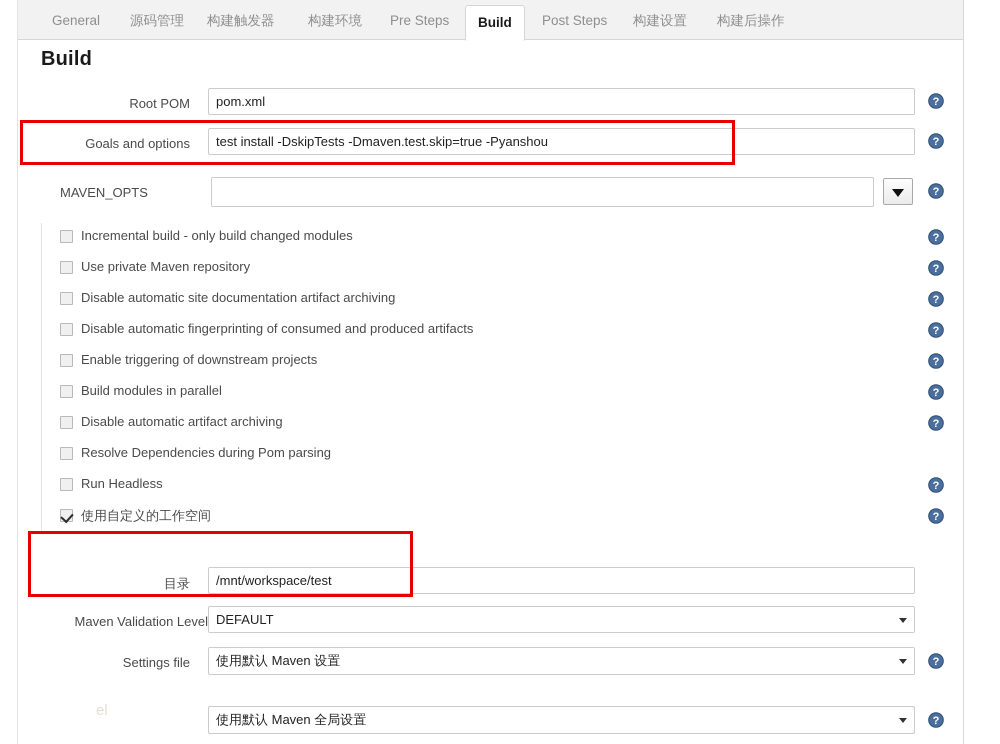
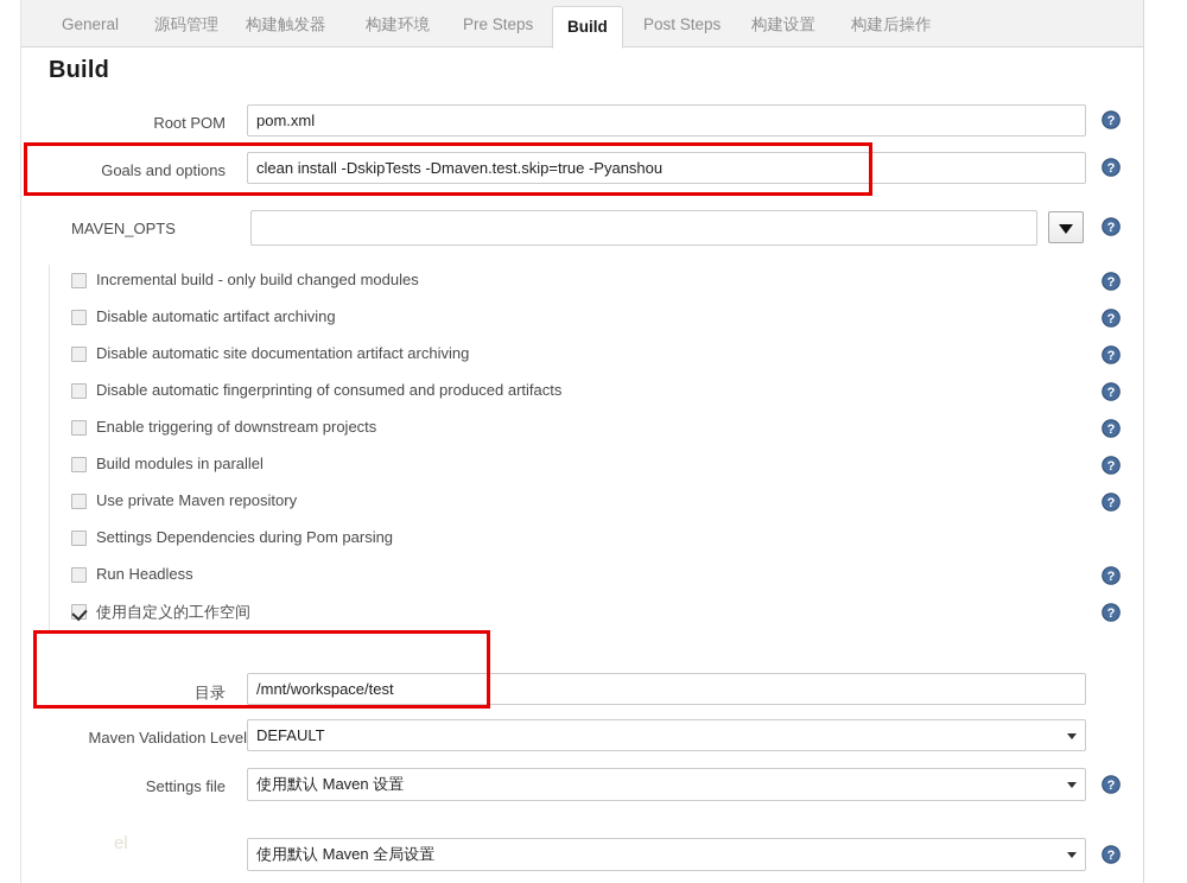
  General
  源码管理
  构建触发器
  构建环境
  Pre Steps
  Build
  Post Steps
  构建设置
  构建后操作
  Build
  Root POM
  pom.xml
  ?
  Goals and options
- test install -DskipTests -Dmaven.test.skip=true -Pyanshou
+ clean install -DskipTests -Dmaven.test.skip=true -Pyanshou
  ?
  MAVEN_OPTS
  ?
  Incremental build - only build changed modules
  ?
- Use private Maven repository
+ Disable automatic artifact archiving
  ?
  Disable automatic site documentation artifact archiving
  ?
  Disable automatic fingerprinting of consumed and produced artifacts
  ?
  Enable triggering of downstream projects
  ?
  Build modules in parallel
  ?
- Disable automatic artifact archiving
+ Use private Maven repository
  ?
- Resolve Dependencies during Pom parsing
+ Settings Dependencies during Pom parsing
  Run Headless
  ?
  使用自定义的工作空间
  ?
  目录
  /mnt/workspace/test
  Maven Validation Level
  DEFAULT
  Settings file
  使用默认 Maven 设置
  ?
  使用默认 Maven 全局设置
  ?
  el
